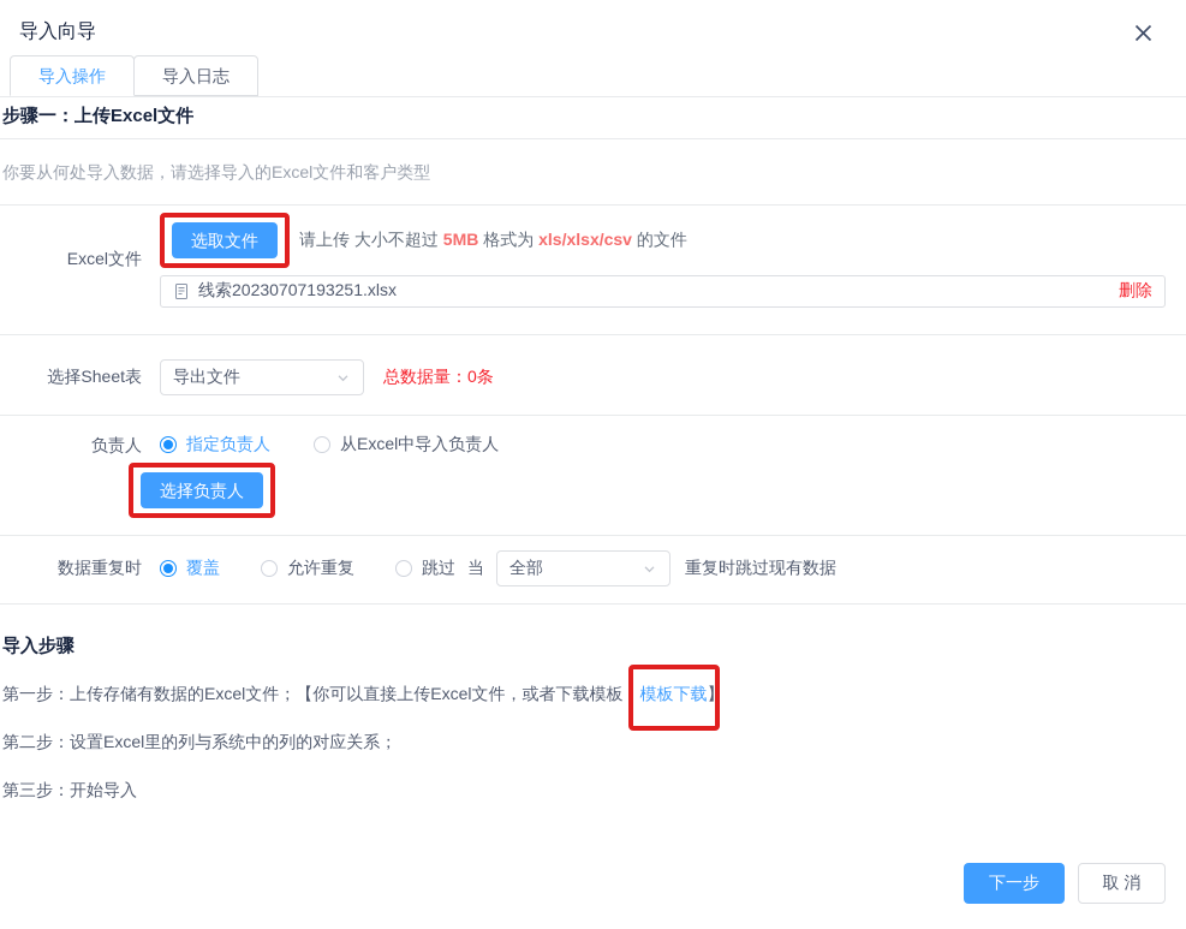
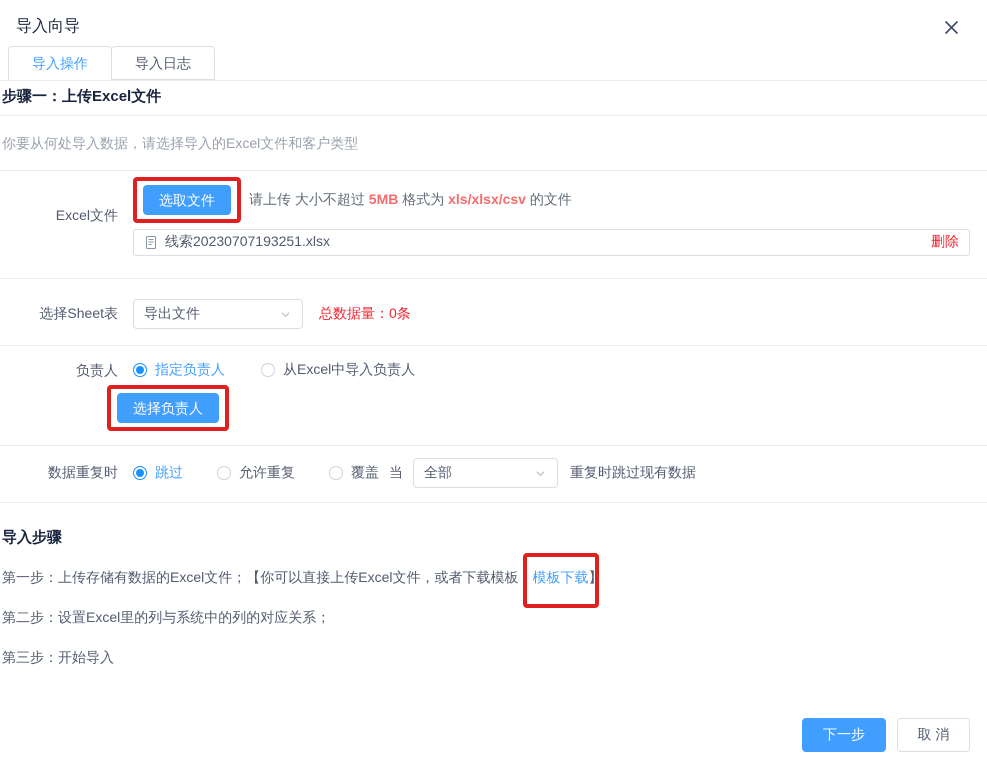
  导入向导
  导入操作
  导入日志
  步骤一：上传Excel文件
  你要从何处导入数据，请选择导入的Excel文件和客户类型
  Excel文件
  选取文件
  请上传 大小不超过 5MB 格式为 xls/xlsx/csv 的文件
  线索20230707193251.xlsx
  删除
  选择Sheet表
  导出文件
  总数据量：0条
  负责人
  指定负责人
  从Excel中导入负责人
  选择负责人
  数据重复时
- 覆盖
+ 跳过
  允许重复
- 跳过
+ 覆盖
  当
  全部
  重复时跳过现有数据
  导入步骤
  第一步：上传存储有数据的Excel文件；【你可以直接上传Excel文件，或者下载模板：模板下载】
  第二步：设置Excel里的列与系统中的列的对应关系；
  第三步：开始导入
  下一步
  取 消
